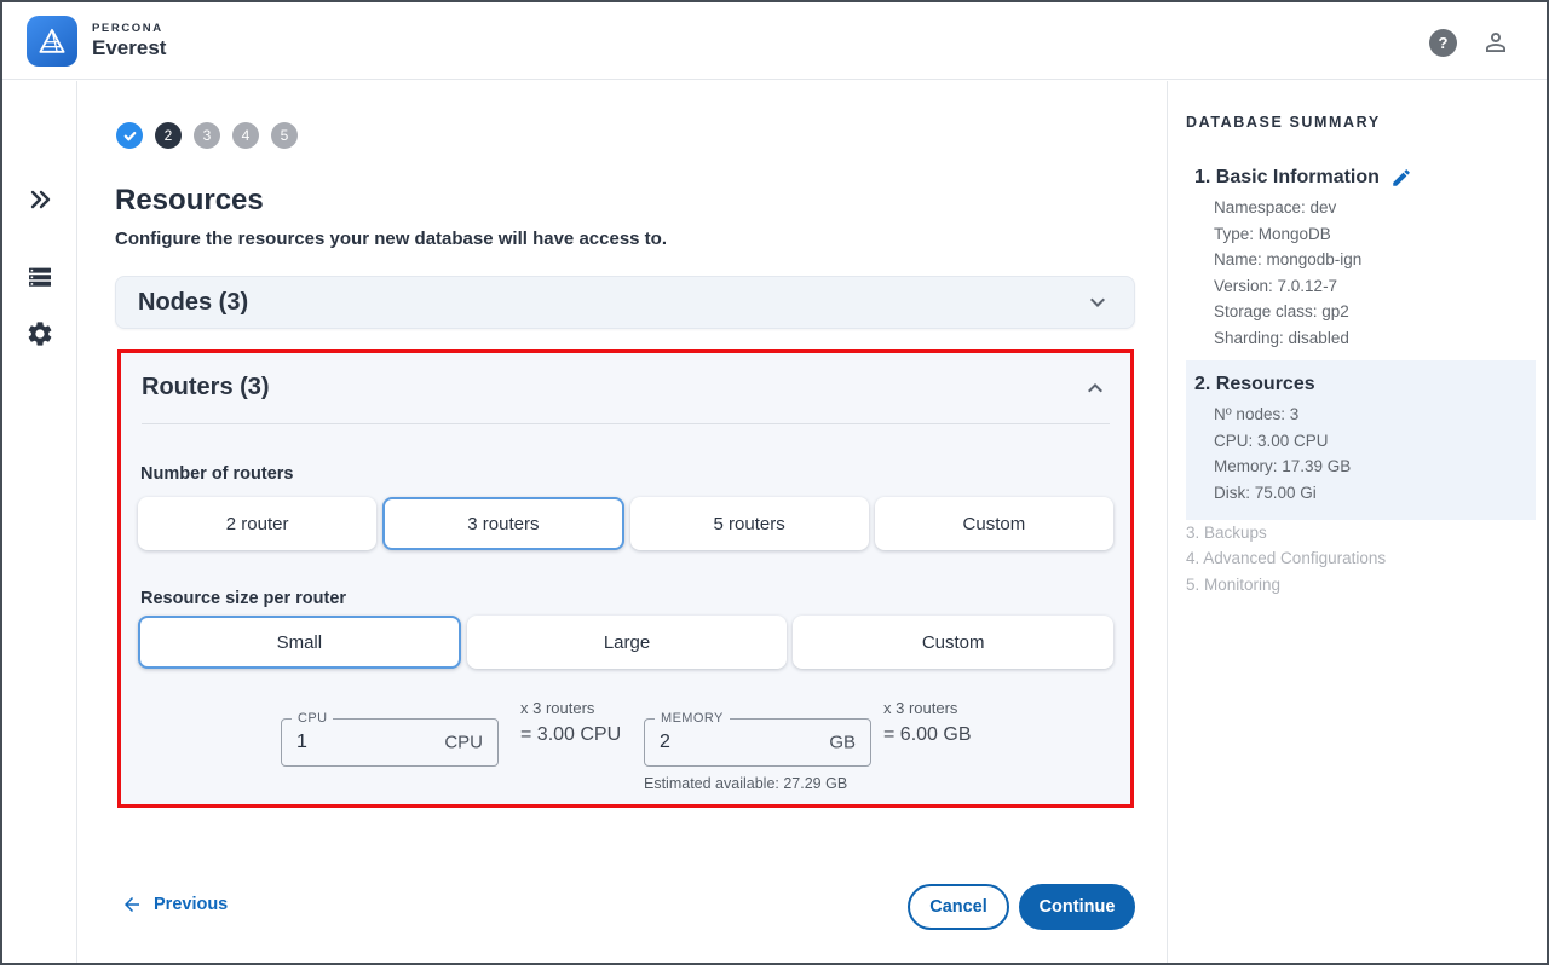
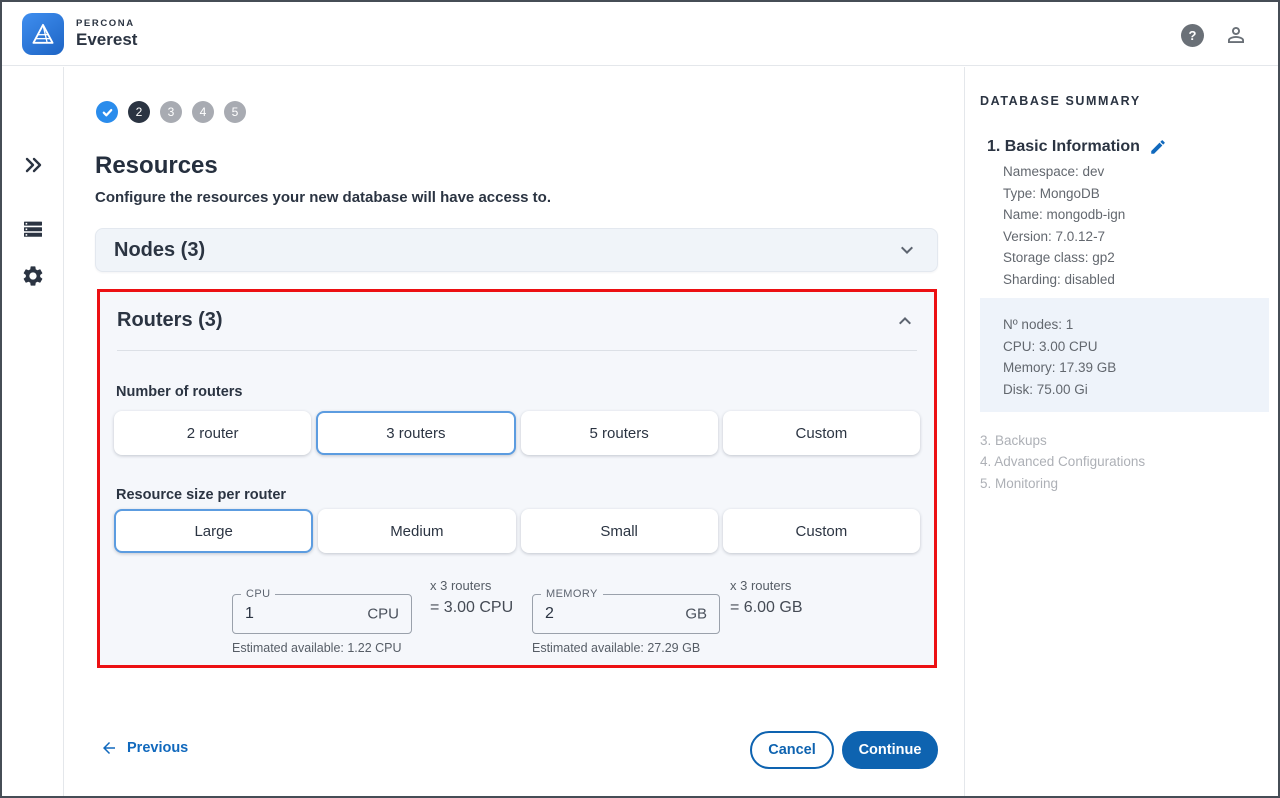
  PERCONA
  Everest
  ?
  2
  3
  4
  5
  Resources
  Configure the resources your new database will have access to.
  Nodes (3)
  Routers (3)
  Number of routers
  2 router
  3 routers
  5 routers
  Custom
  Resource size per router
- Small
+ Large
+ Medium
- Large
+ Small
  Custom
  CPU
  1
  CPU
  x 3 routers
  = 3.00 CPU
+ Estimated available: 1.22 CPU
  MEMORY
  2
  GB
  x 3 routers
  = 6.00 GB
  Estimated available: 27.29 GB
  Previous
  Cancel
  Continue
  DATABASE SUMMARY
  1. Basic Information
  Namespace: dev
  Type: MongoDB
  Name: mongodb-ign
  Version: 7.0.12-7
  Storage class: gp2
  Sharding: disabled
- 2. Resources
- Nº nodes: 3
+ Nº nodes: 1
  CPU: 3.00 CPU
  Memory: 17.39 GB
  Disk: 75.00 Gi
  3. Backups
  4. Advanced Configurations
  5. Monitoring
